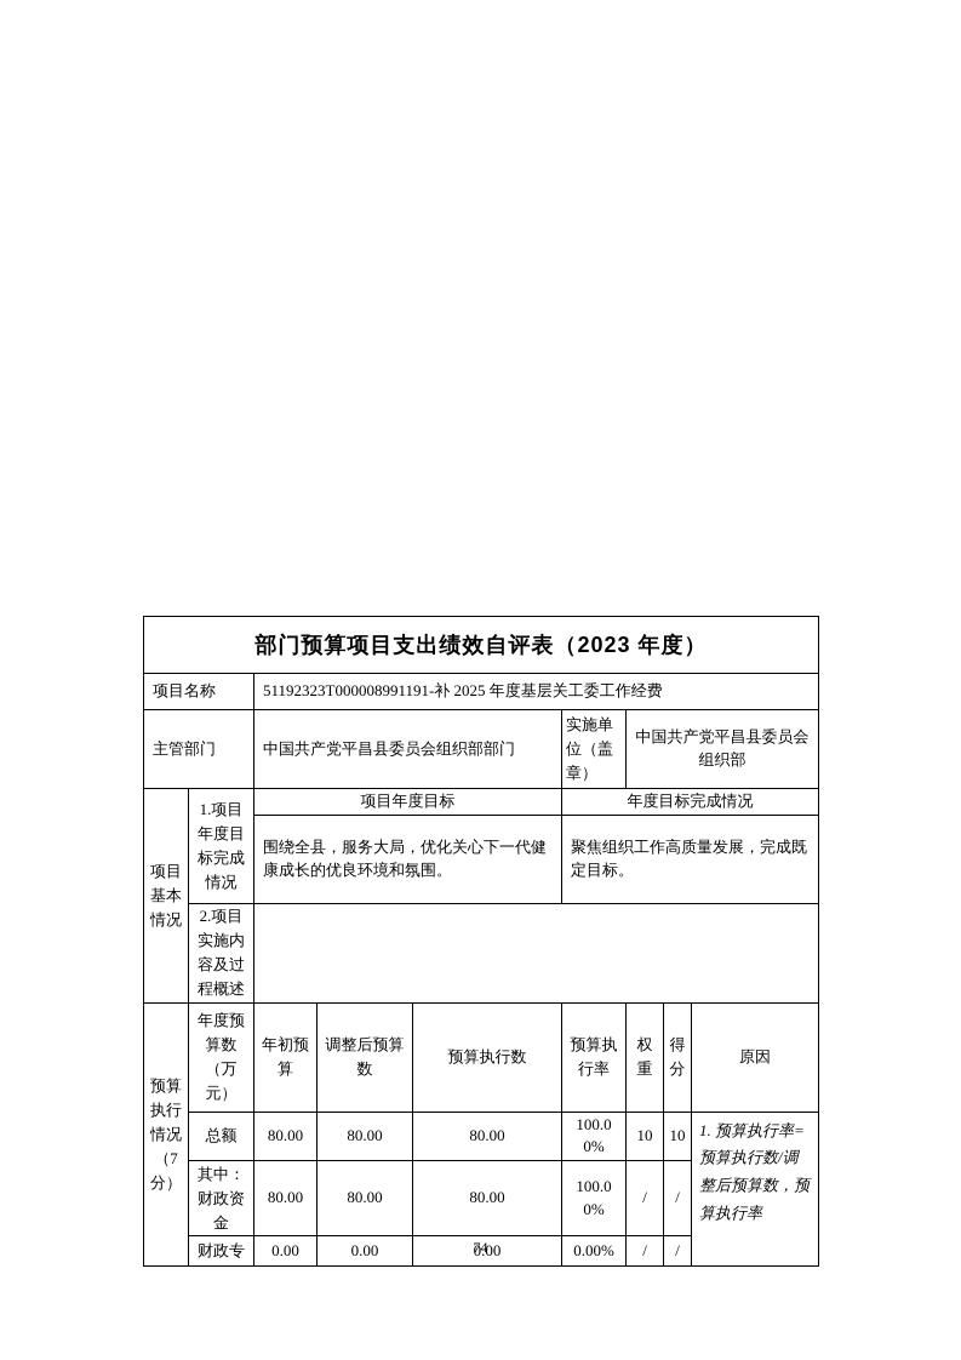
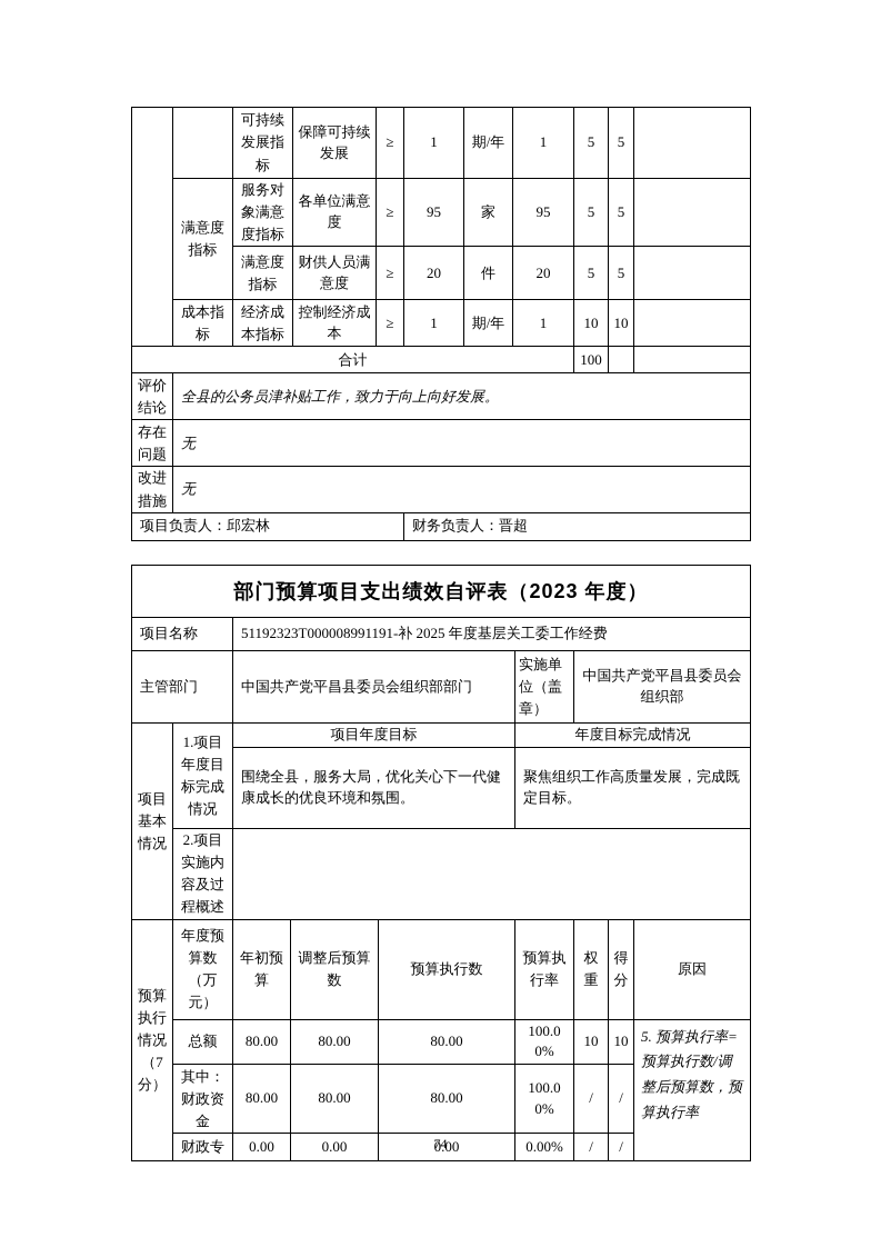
+ 		可持续发展指标	保障可持续发展	≥	1	期/年	1	5	5
+ 满意度指标	服务对象满意度指标	各单位满意度	≥	95	家	95	5	5
+ 满意度指标	财供人员满意度	≥	20	件	20	5	5
+ 成本指标	经济成本指标	控制经济成本	≥	1	期/年	1	10	10
+ 合计	100
+ 评价结论	全县的公务员津补贴工作，致力于向上向好发展。
+ 存在问题	无
+ 改进措施	无
+ 项目负责人：邱宏林	财务负责人：晋超
  部门预算项目支出绩效自评表（2023 年度）
  项目名称	51192323T000008991191-补 2025 年度基层关工委工作经费
  主管部门	中国共产党平昌县委员会组织部部门	实施单位（盖章）	中国共产党平昌县委员会组织部
  项目基本情况	1.项目年度目标完成情况	项目年度目标	年度目标完成情况
  围绕全县，服务大局，优化关心下一代健康成长的优良环境和氛围。	聚焦组织工作高质量发展，完成既定目标。
  2.项目实施内容及过程概述
  预算执行情况（7 分）	年度预算数（万元）	年初预算	调整后预算数	预算执行数	预算执行率	权重	得分	原因
- 总额	80.00	80.00	80.00	100.00%	10	10	1. 预算执行率=预算执行数/调整后预算数，预算执行率
+ 总额	80.00	80.00	80.00	100.00%	10	10	5. 预算执行率=预算执行数/调整后预算数，预算执行率
  其中：财政资金	80.00	80.00	80.00	100.00%	/	/
  财政专	0.00	0.00	0.00	0.00%	/	/
  74
